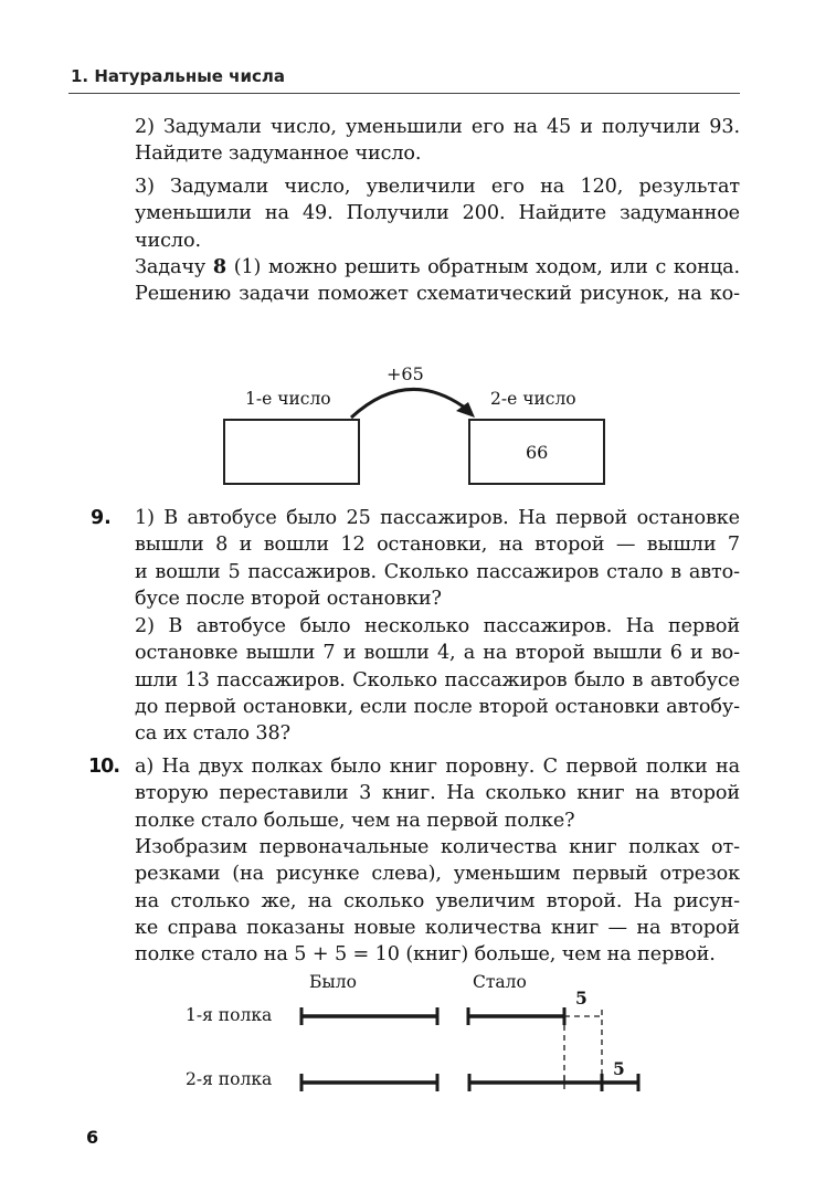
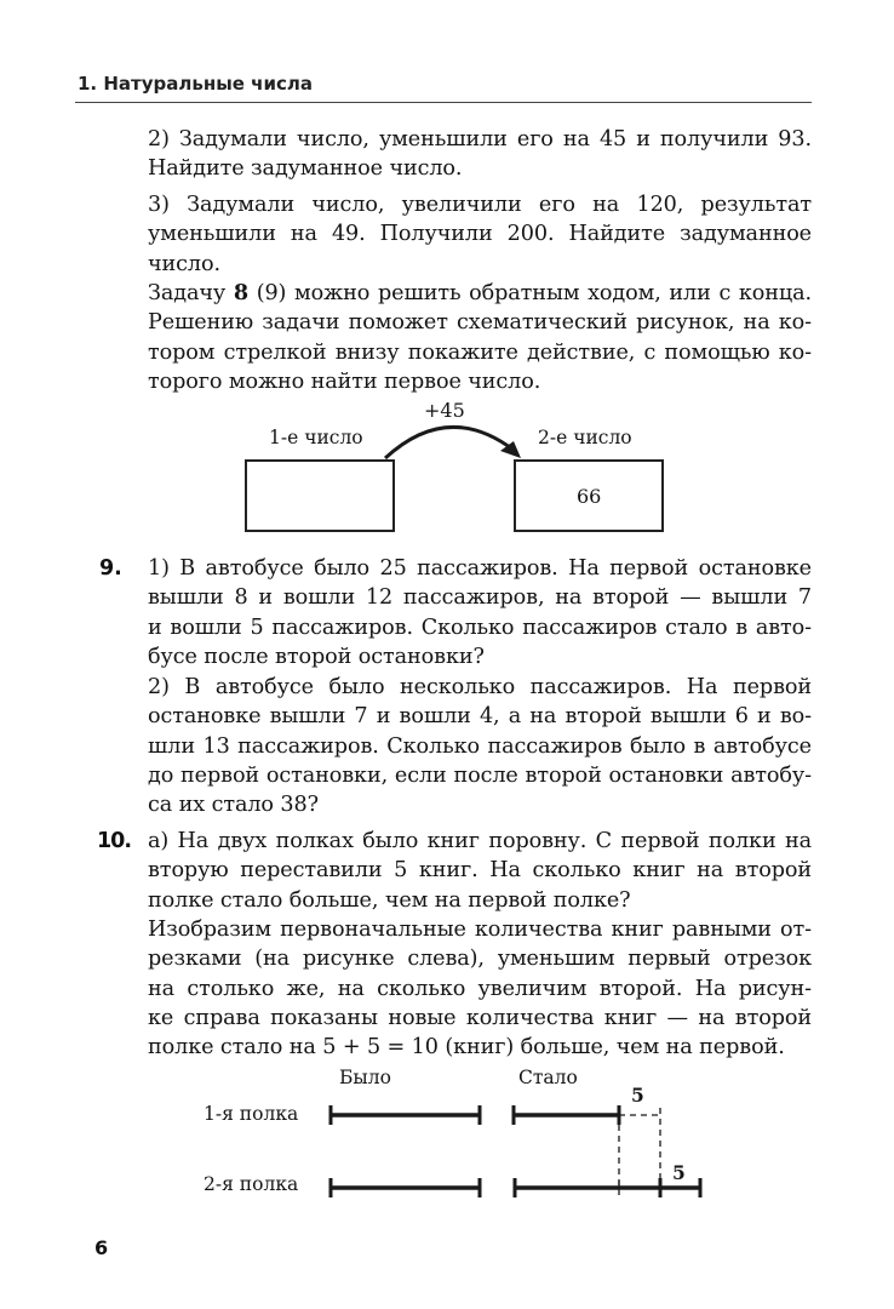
  1. Натуральные числа
  2) Задумали число, уменьшили его на 45 и получили 93.
  Найдите задуманное число.
  3) Задумали число, увеличили его на 120, результат
  уменьшили на 49. Получили 200. Найдите задуманное
  число.
- Задачу 8 (1) можно решить обратным ходом, или с конца.
+ Задачу 8 (9) можно решить обратным ходом, или с конца.
  Решению задачи поможет схематический рисунок, на ко-
+ тором стрелкой внизу покажите действие, с помощью ко-
+ торого можно найти первое число.
  1-е число
  2-е число
- +65
+ +45
  66
  9.
  1) В автобусе было 25 пассажиров. На первой остановке
- вышли 8 и вошли 12 остановки, на второй — вышли 7
+ вышли 8 и вошли 12 пассажиров, на второй — вышли 7
  и вошли 5 пассажиров. Сколько пассажиров стало в авто-
  бусе после второй остановки?
  2) В автобусе было несколько пассажиров. На первой
  остановке вышли 7 и вошли 4, а на второй вышли 6 и во-
  шли 13 пассажиров. Сколько пассажиров было в автобусе
  до первой остановки, если после второй остановки автобу-
  са их стало 38?
  10.
  а) На двух полках было книг поровну. С первой полки на
- вторую переставили 3 книг. На сколько книг на второй
+ вторую переставили 5 книг. На сколько книг на второй
  полке стало больше, чем на первой полке?
- Изобразим первоначальные количества книг полках от-
+ Изобразим первоначальные количества книг равными от-
  резками (на рисунке слева), уменьшим первый отрезок
  на столько же, на сколько увеличим второй. На рисун-
  ке справа показаны новые количества книг — на второй
  полке стало на 5 + 5 = 10 (книг) больше, чем на первой.
  Было
  Стало
  1-я полка
  2-я полка
  5
  5
  6
